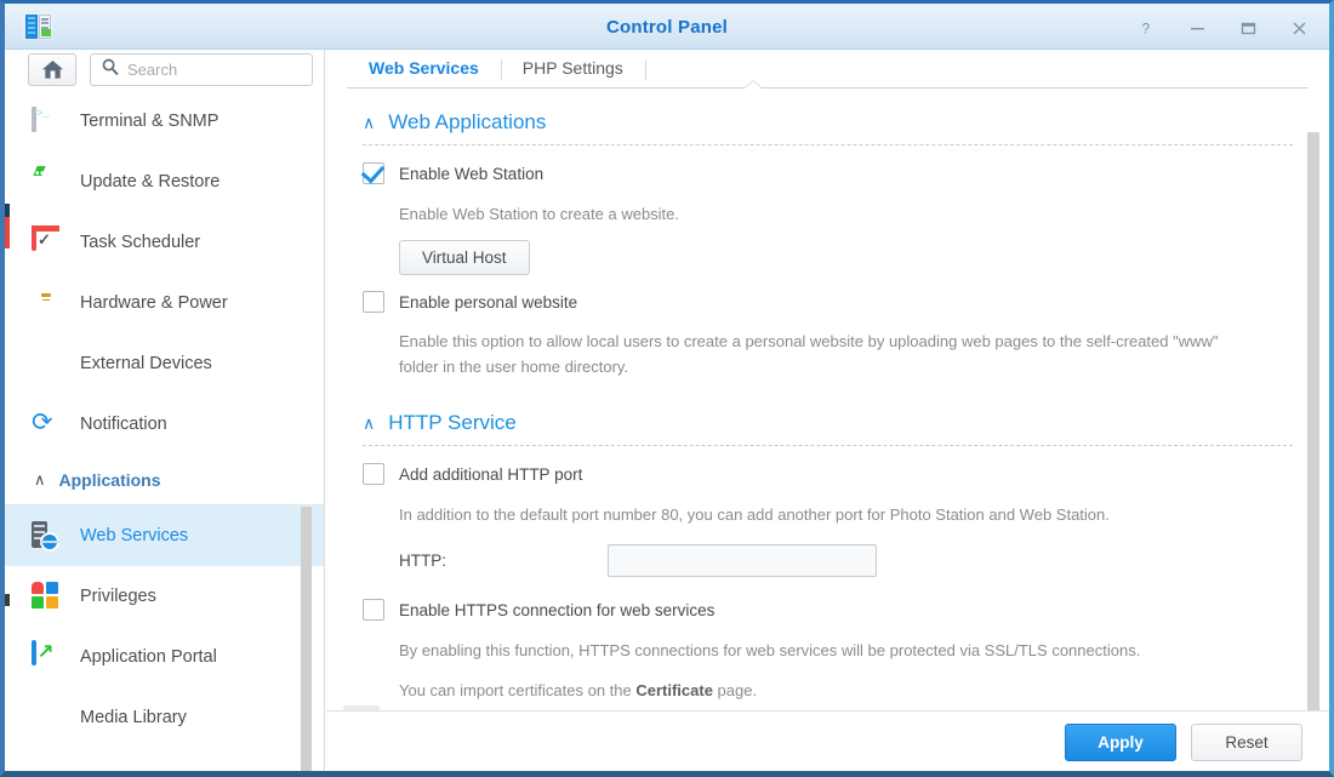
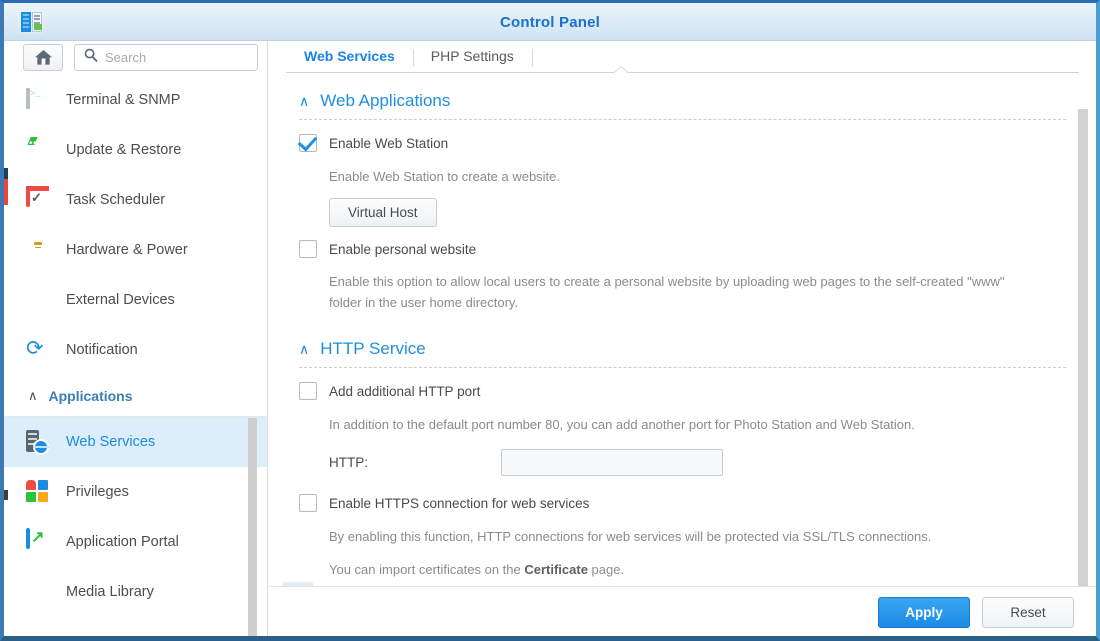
  Control Panel
- ?
  Terminal & SNMP
  Update & Restore
  Task Scheduler
  Hardware & Power
  External Devices
  ⟳
  Notification
  ∧
  Applications
  Web Services
  Privileges
  Application Portal
  Media Library
  Search
  Web Services
  PHP Settings
  ∧
  Web Applications
  Enable Web Station
  Enable Web Station to create a website.
  Virtual Host
  Enable personal website
  Enable this option to allow local users to create a personal website by uploading web pages to the self-created "www" folder in the user home directory.
  ∧
  HTTP Service
  Add additional HTTP port
  In addition to the default port number 80, you can add another port for Photo Station and Web Station.
  HTTP:
  Enable HTTPS connection for web services
- By enabling this function, HTTPS connections for web services will be protected via SSL/TLS connections.
+ By enabling this function, HTTP connections for web services will be protected via SSL/TLS connections.
  You can import certificates on the Certificate page.
  Apply
  Reset
